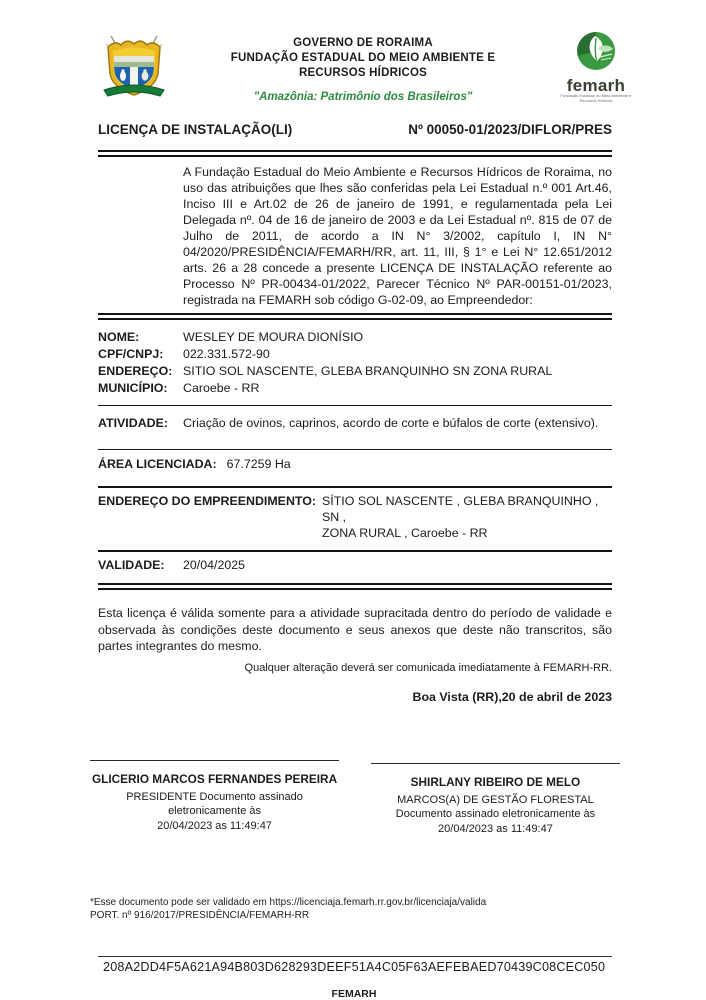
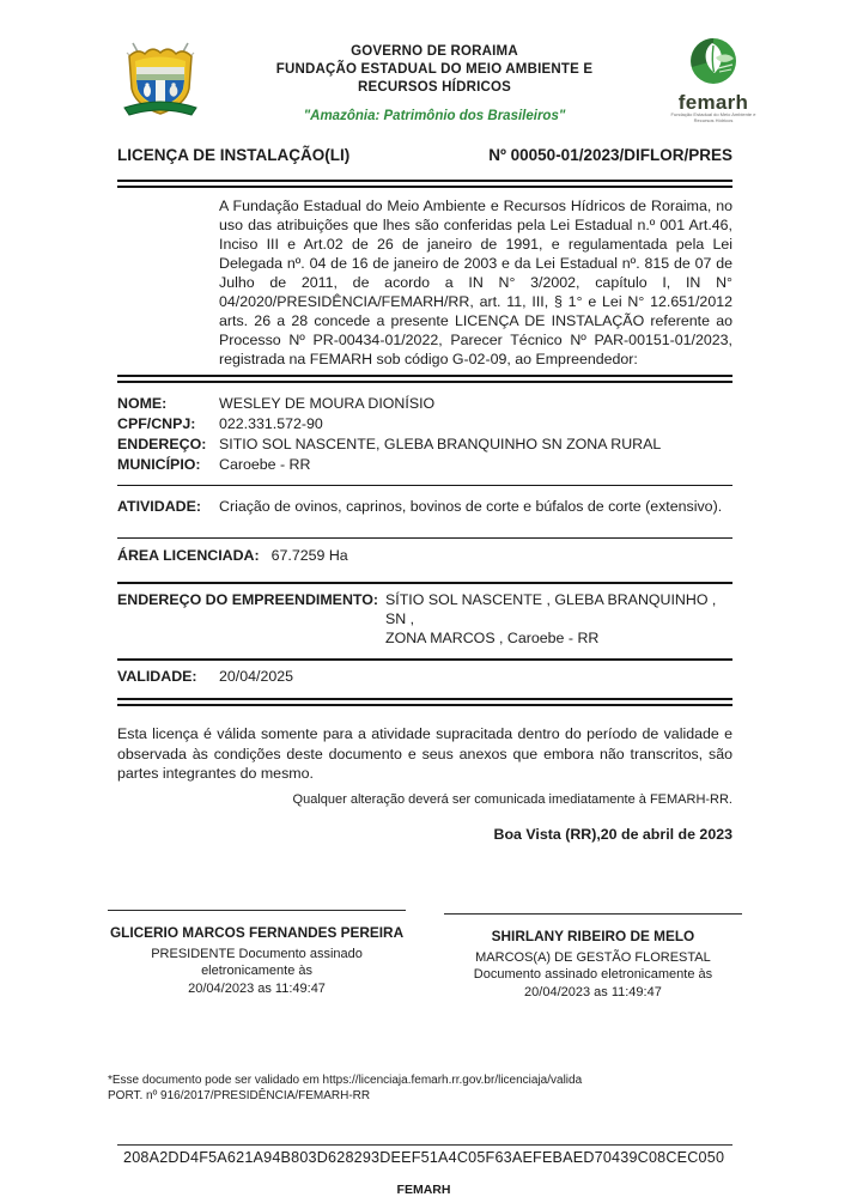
  GOVERNO DE RORAIMA
  FUNDAÇÃO ESTADUAL DO MEIO AMBIENTE E
  RECURSOS HÍDRICOS
  "Amazônia: Patrimônio dos Brasileiros"
  femarh
  LICENÇA DE INSTALAÇÃO(LI)
  Nº 00050-01/2023/DIFLOR/PRES
  A Fundação Estadual do Meio Ambiente e Recursos Hídricos de Roraima, no uso das atribuições que lhes são conferidas pela Lei Estadual n.º 001 Art.46, Inciso III e Art.02 de 26 de janeiro de 1991, e regulamentada pela Lei Delegada nº. 04 de 16 de janeiro de 2003 e da Lei Estadual nº. 815 de 07 de Julho de 2011, de acordo a IN N° 3/2002, capítulo I, IN N° 04/2020/PRESIDÊNCIA/FEMARH/RR, art. 11, III, § 1° e Lei N° 12.651/2012 arts. 26 a 28 concede a presente LICENÇA DE INSTALAÇÃO referente ao Processo Nº PR-00434-01/2022, Parecer Técnico Nº PAR-00151-01/2023, registrada na FEMARH sob código G-02-09, ao Empreendedor:
  NOME:
  WESLEY DE MOURA DIONÍSIO
  CPF/CNPJ:
  022.331.572-90
  ENDEREÇO:
  SITIO SOL NASCENTE, GLEBA BRANQUINHO SN ZONA RURAL
  MUNICÍPIO:
  Caroebe - RR
  ATIVIDADE:
- Criação de ovinos, caprinos, acordo de corte e búfalos de corte (extensivo).
+ Criação de ovinos, caprinos, bovinos de corte e búfalos de corte (extensivo).
  ÁREA LICENCIADA:
  67.7259 Ha
  ENDEREÇO DO EMPREENDIMENTO:
  SÍTIO SOL NASCENTE , GLEBA BRANQUINHO , SN ,
- ZONA RURAL , Caroebe - RR
+ ZONA MARCOS , Caroebe - RR
  VALIDADE:
  20/04/2025
- Esta licença é válida somente para a atividade supracitada dentro do período de validade e observada às condições deste documento e seus anexos que deste não transcritos, são partes integrantes do mesmo.
+ Esta licença é válida somente para a atividade supracitada dentro do período de validade e observada às condições deste documento e seus anexos que embora não transcritos, são partes integrantes do mesmo.
  Qualquer alteração deverá ser comunicada imediatamente à FEMARH-RR.
  Boa Vista (RR),20 de abril de 2023
  GLICERIO MARCOS FERNANDES PEREIRA
  PRESIDENTE Documento assinado eletronicamente às
  20/04/2023 as 11:49:47
  SHIRLANY RIBEIRO DE MELO
  MARCOS(A) DE GESTÃO FLORESTAL Documento assinado eletronicamente às
  20/04/2023 as 11:49:47
  *Esse documento pode ser validado em https://licenciaja.femarh.rr.gov.br/licenciaja/valida
  PORT. nº 916/2017/PRESIDÊNCIA/FEMARH-RR
  208A2DD4F5A621A94B803D628293DEEF51A4C05F63AEFEBAED70439C08CEC050
  FEMARH
